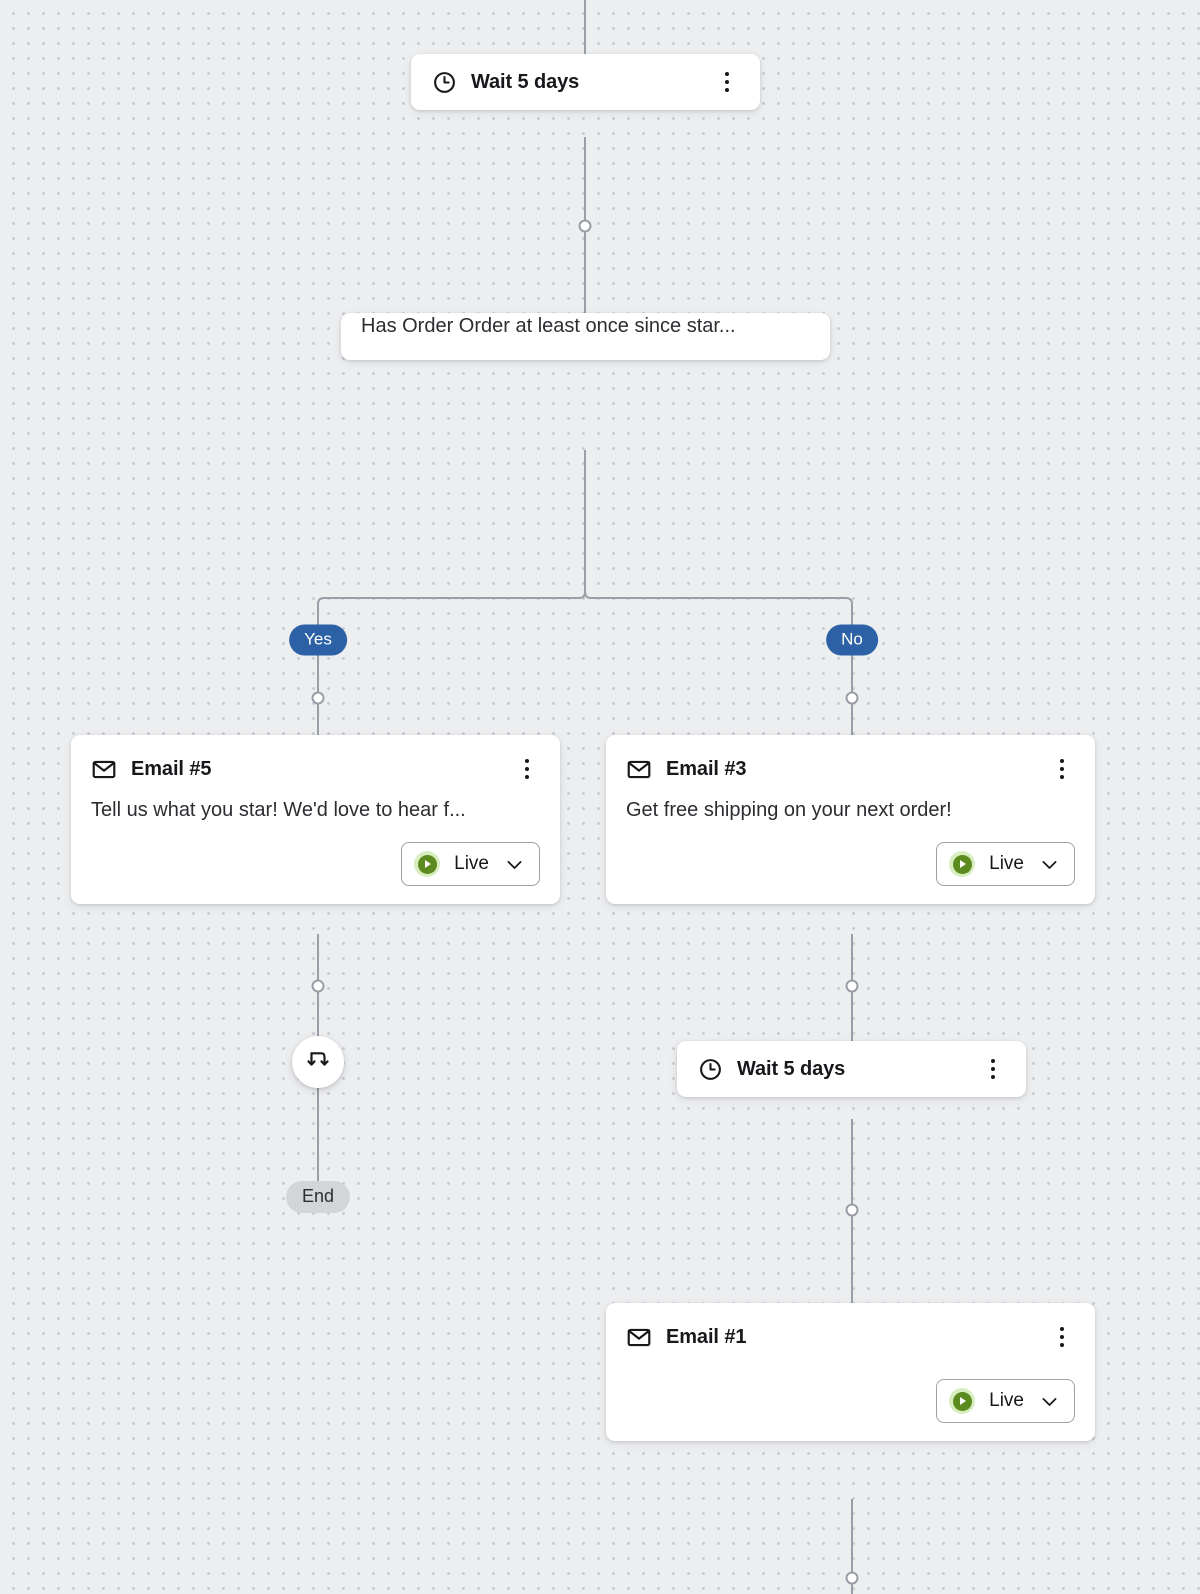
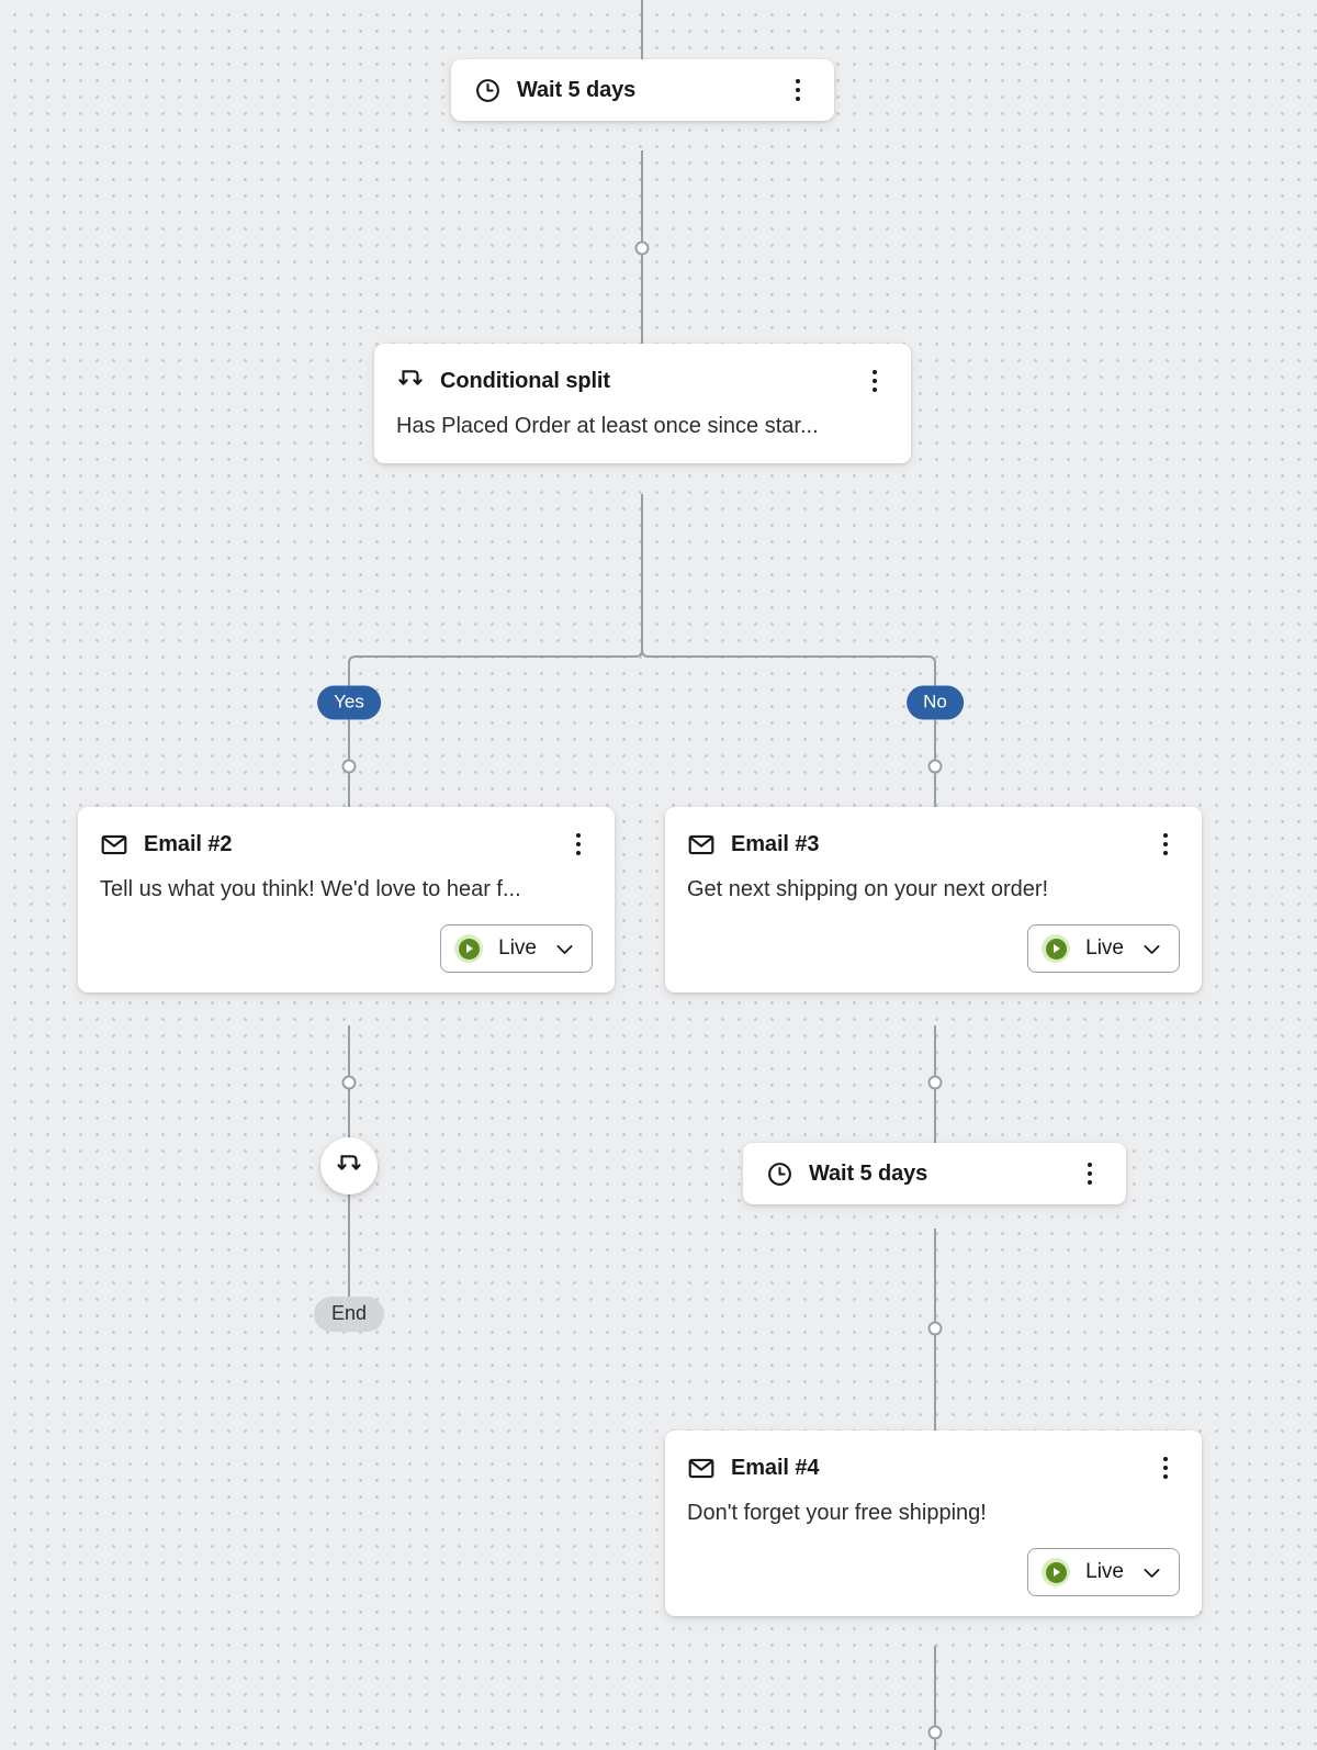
  Wait 5 days
+ Conditional split
- Has Order Order at least once since star...
+ Has Placed Order at least once since star...
  Yes
  No
- Email #5
+ Email #2
- Tell us what you star! We'd love to hear f...
+ Tell us what you think! We'd love to hear f...
  Live
  Email #3
- Get free shipping on your next order!
+ Get next shipping on your next order!
  Live
  End
  Wait 5 days
- Email #1
+ Email #4
+ Don't forget your free shipping!
  Live
